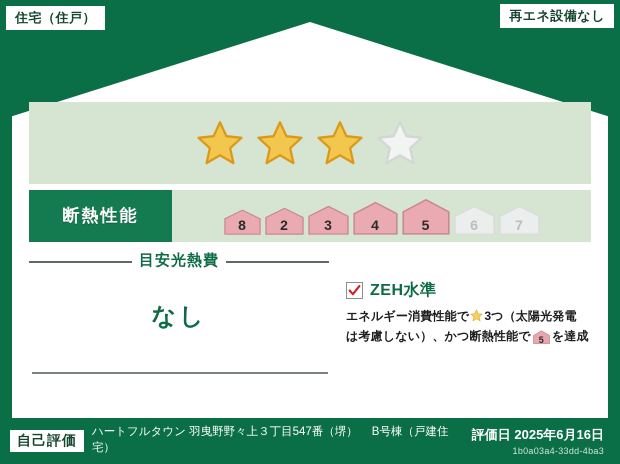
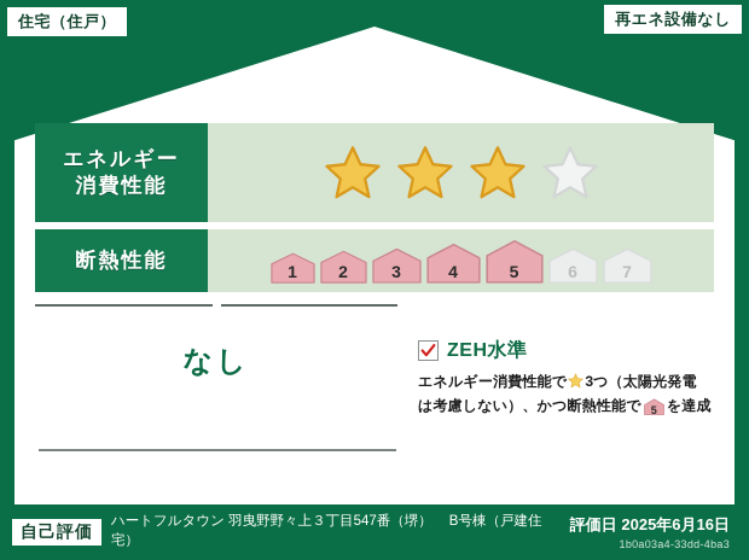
  住宅（住戸）
  再エネ設備なし
+ エネルギー
+ 消費性能
  断熱性能
- 8
+ 1
  2
  3
  4
  5
  6
  7
- 目安光熱費
  なし
  ZEH水準
  エネルギー消費性能で 3つ（太陽光発電
  は考慮しない）、かつ断熱性能で 5 を達成
  自己評価
  ハートフルタウン 羽曳野野々上３丁目547番（堺） B号棟（戸建住宅）
  評価日 2025年6月16日
  1b0a03a4-33dd-4ba3
